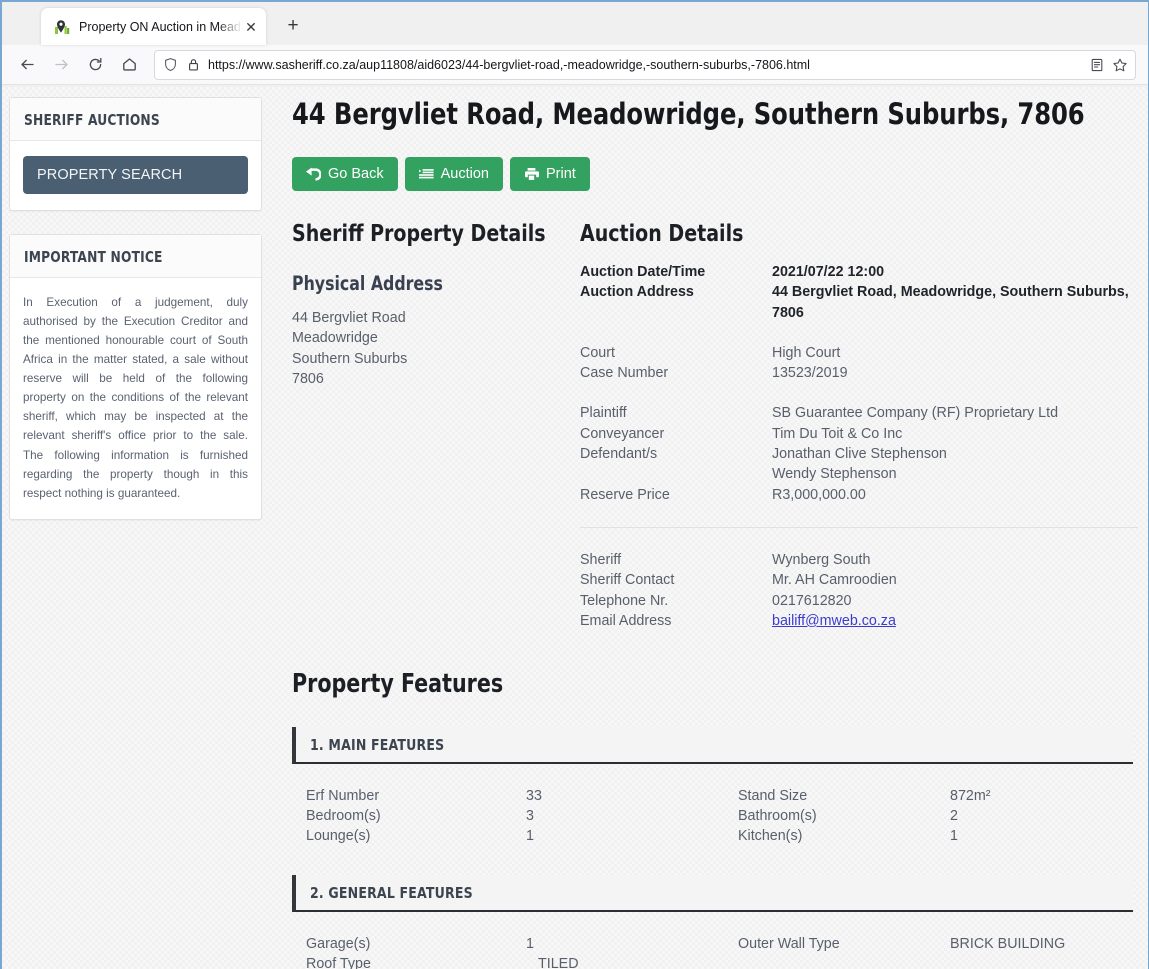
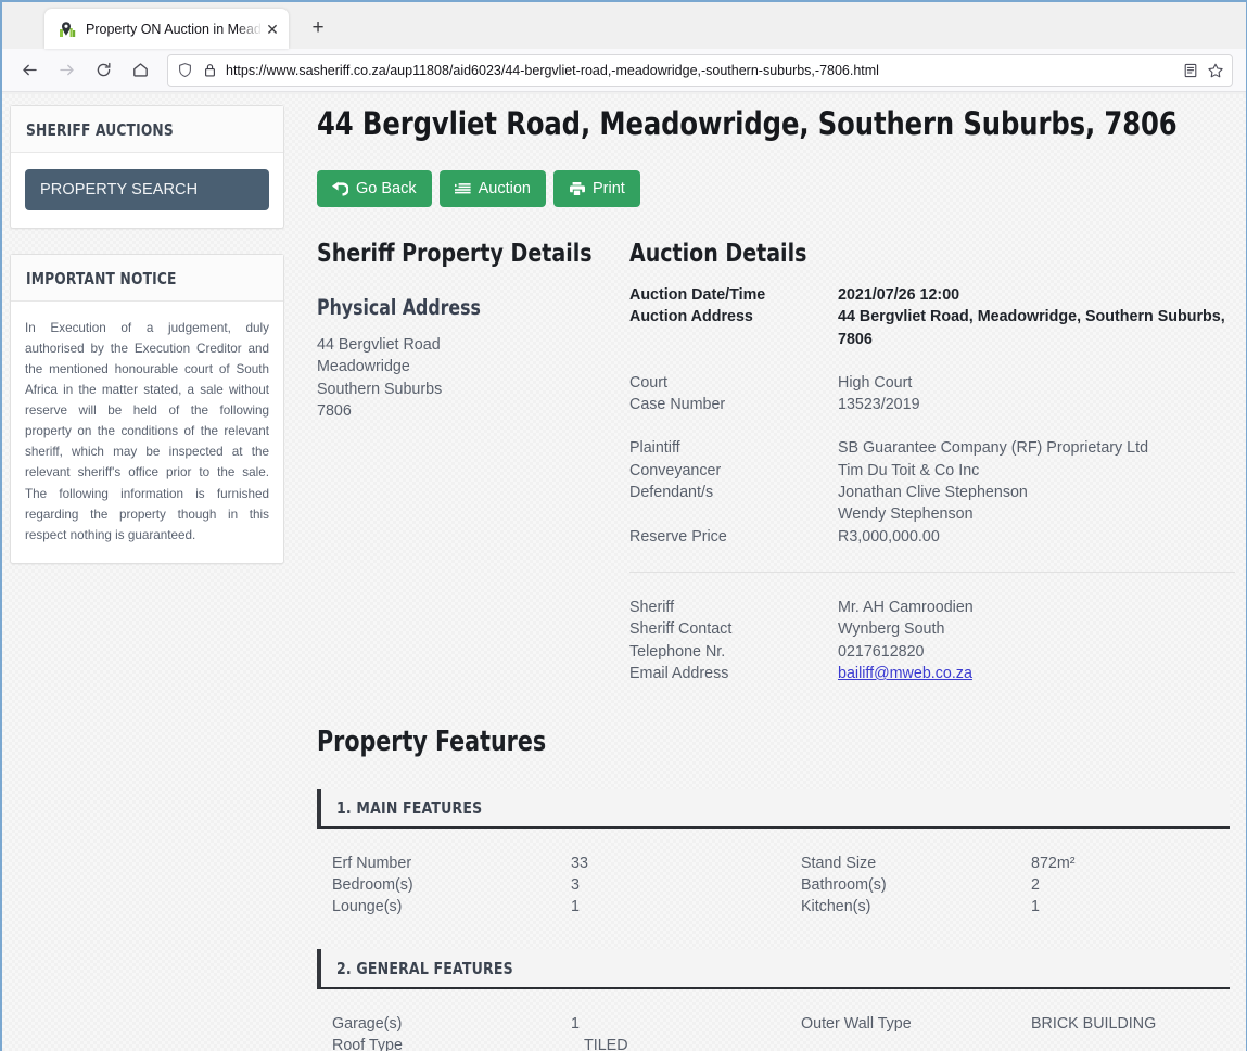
  Property ON Auction in Mead
  ✕
  +
  https://www.sasheriff.co.za/aup11808/aid6023/44-bergvliet-road,-meadowridge,-southern-suburbs,-7806.html
  SHERIFF AUCTIONS
  PROPERTY SEARCH
  IMPORTANT NOTICE
  In Execution of a judgement, duly authorised by the Execution Creditor and the mentioned honourable court of South Africa in the matter stated, a sale without reserve will be held of the following property on the conditions of the relevant sheriff, which may be inspected at the relevant sheriff's office prior to the sale. The following information is furnished regarding the property though in this respect nothing is guaranteed.
  44 Bergvliet Road, Meadowridge, Southern Suburbs, 7806
  Go Back
  Auction
  Print
  Sheriff Property Details
  Physical Address
  44 Bergvliet Road
  Meadowridge
  Southern Suburbs
  7806
  Auction Details
  Auction Date/Time
- 2021/07/22 12:00
+ 2021/07/26 12:00
  Auction Address
  44 Bergvliet Road, Meadowridge, Southern Suburbs, 7806
  Court
  High Court
  Case Number
  13523/2019
  Plaintiff
  SB Guarantee Company (RF) Proprietary Ltd
  Conveyancer
  Tim Du Toit & Co Inc
  Defendant/s
  Jonathan Clive Stephenson
  Wendy Stephenson
  Reserve Price
  R3,000,000.00
  Sheriff
- Wynberg South
+ Mr. AH Camroodien
  Sheriff Contact
- Mr. AH Camroodien
+ Wynberg South
  Telephone Nr.
  0217612820
  Email Address
  bailiff@mweb.co.za
  Property Features
  1. MAIN FEATURES
  Erf Number
  33
  Stand Size
  872m²
  Bedroom(s)
  3
  Bathroom(s)
  2
  Lounge(s)
  1
  Kitchen(s)
  1
  2. GENERAL FEATURES
  Garage(s)
  1
  Outer Wall Type
  BRICK BUILDING
  Roof Type
  TILED
